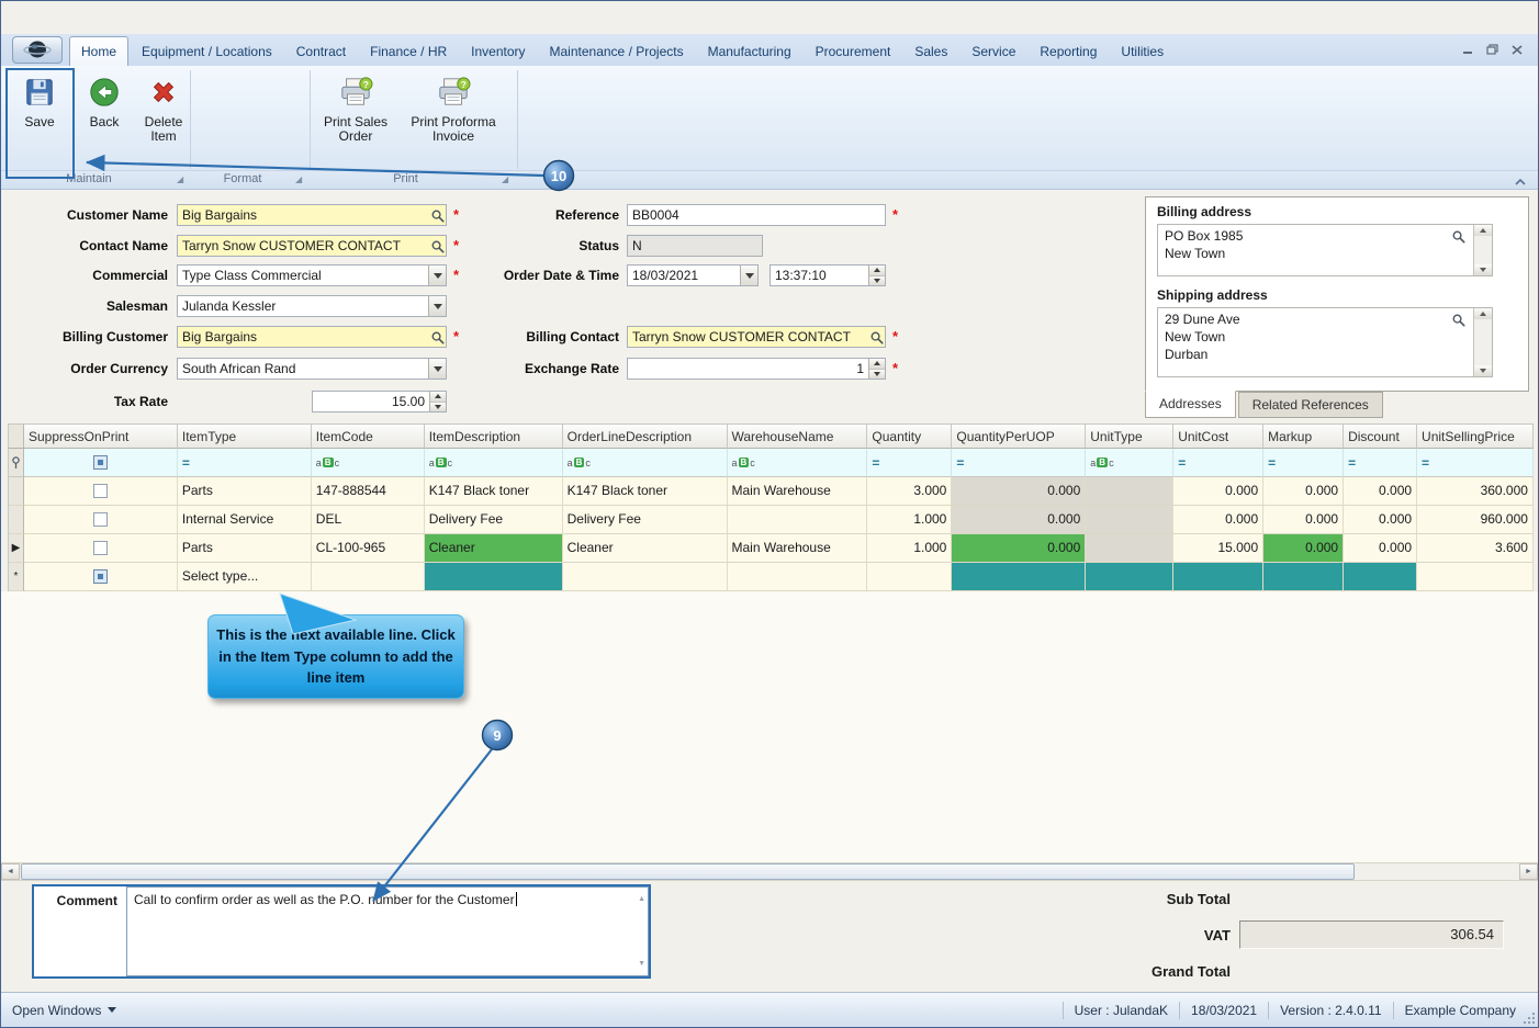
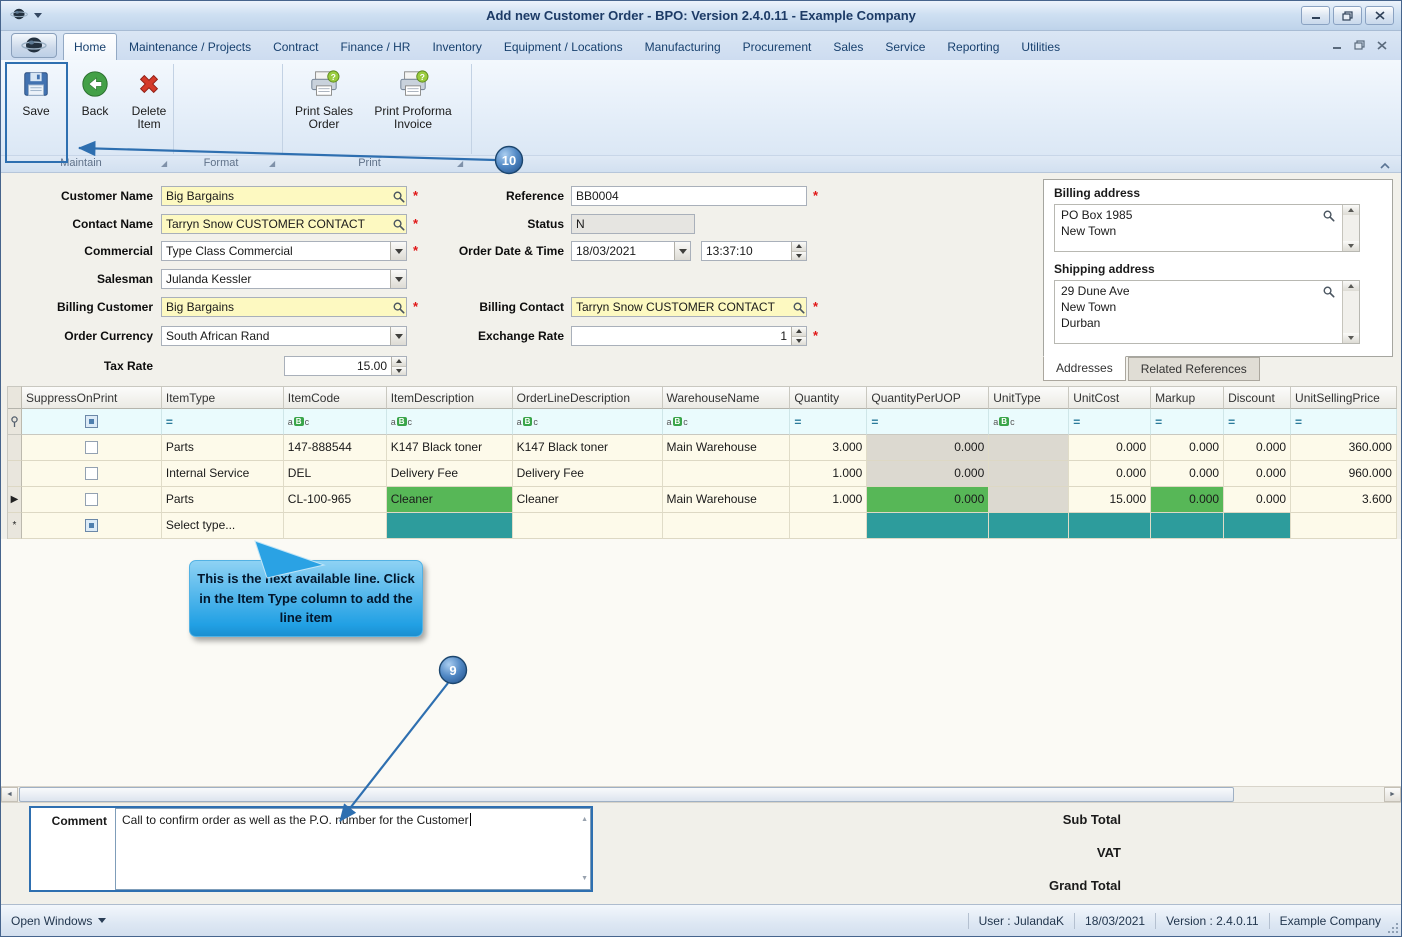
+ Add new Customer Order - BPO: Version 2.4.0.11 - Example Company
  Home
- Equipment / Locations
+ Maintenance / Projects
  Contract
  Finance / HR
  Inventory
- Maintenance / Projects
+ Equipment / Locations
  Manufacturing
  Procurement
  Sales
  Service
  Reporting
  Utilities
  Save
  Back
  Delete Item
  ?
  Print Sales Order
  ?
  Print Proforma Invoice
  aintain
  ◢
  Format
  ◢
  Print
  ◢
  Customer Name
  Big Bargains
  *
  Contact Name
  Tarryn Snow CUSTOMER CONTACT
  *
  Commercial
  Type Class Commercial
  *
  Salesman
  Julanda Kessler
  Billing Customer
  Big Bargains
  *
  Order Currency
  South African Rand
  Tax Rate
  15.00
  Reference
  BB0004
  *
  Status
  N
  Order Date & Time
  18/03/2021
  13:37:10
  Billing Contact
  Tarryn Snow CUSTOMER CONTACT
  *
  Exchange Rate
  1
  *
  Billing address
  PO Box 1985
  New Town
  Shipping address
  29 Dune Ave
  New Town
  Durban
  Addresses
  Related References
  SuppressOnPrint
  ItemType
  ItemCode
  ItemDescription
  OrderLineDescription
  WarehouseName
  Quantity
  QuantityPerUOP
  UnitType
  UnitCost
  Markup
  Discount
  UnitSellingPrice
  =
  a
  B
  c
  a
  B
  c
  a
  B
  c
  a
  B
  c
  =
  =
  a
  B
  c
  =
  =
  =
  =
  Parts
  147-888544
  K147 Black toner
  K147 Black toner
  Main Warehouse
  3.000
  0.000
  0.000
  0.000
  0.000
  360.000
  Internal Service
  DEL
  Delivery Fee
  Delivery Fee
  1.000
  0.000
  0.000
  0.000
  0.000
  960.000
  ▶
  Parts
  CL-100-965
  Cleaner
  Cleaner
  Main Warehouse
  1.000
  0.000
  15.000
  0.000
  0.000
  3.600
  *
  Select type...
  This is the next available line. Click in the Item Type column to add the line item
  Comment
  Call to confirm order as well as the P.O. number for the Customer
  Sub Total
  VAT
- 306.54
  Grand Total
  Open Windows
  User : JulandaK
  18/03/2021
  Version : 2.4.0.11
  Example Company
  10
  9
